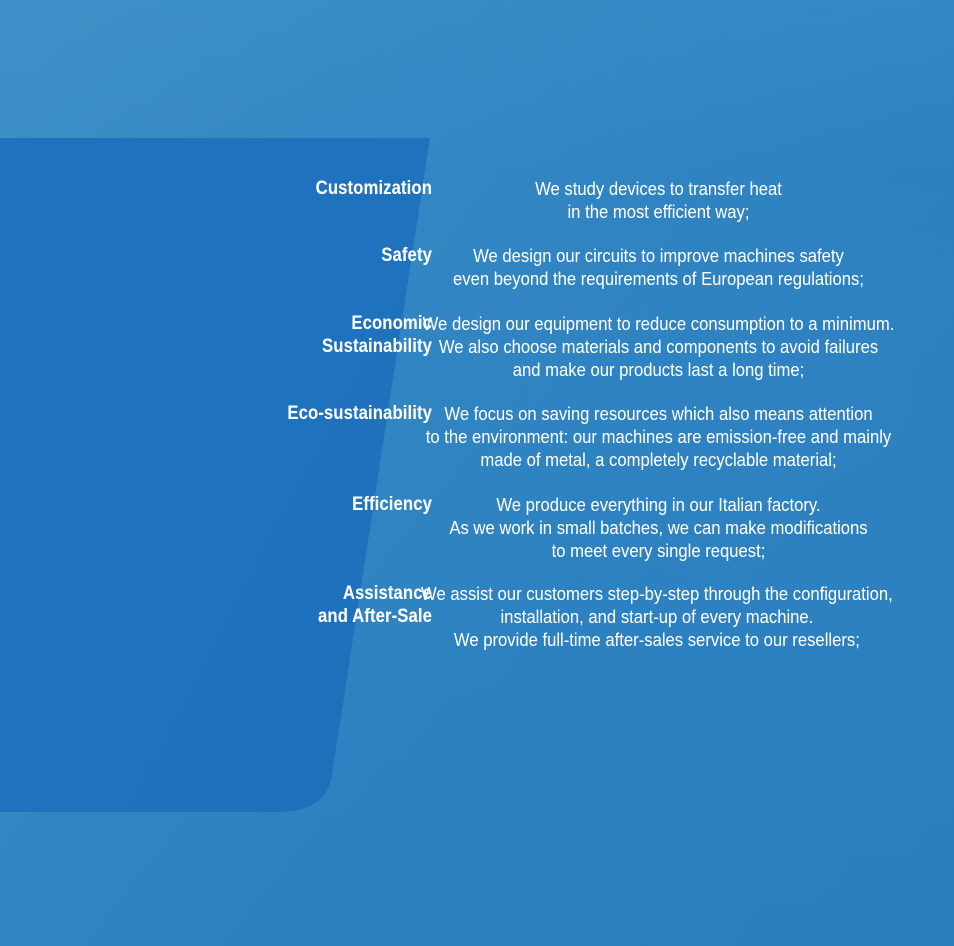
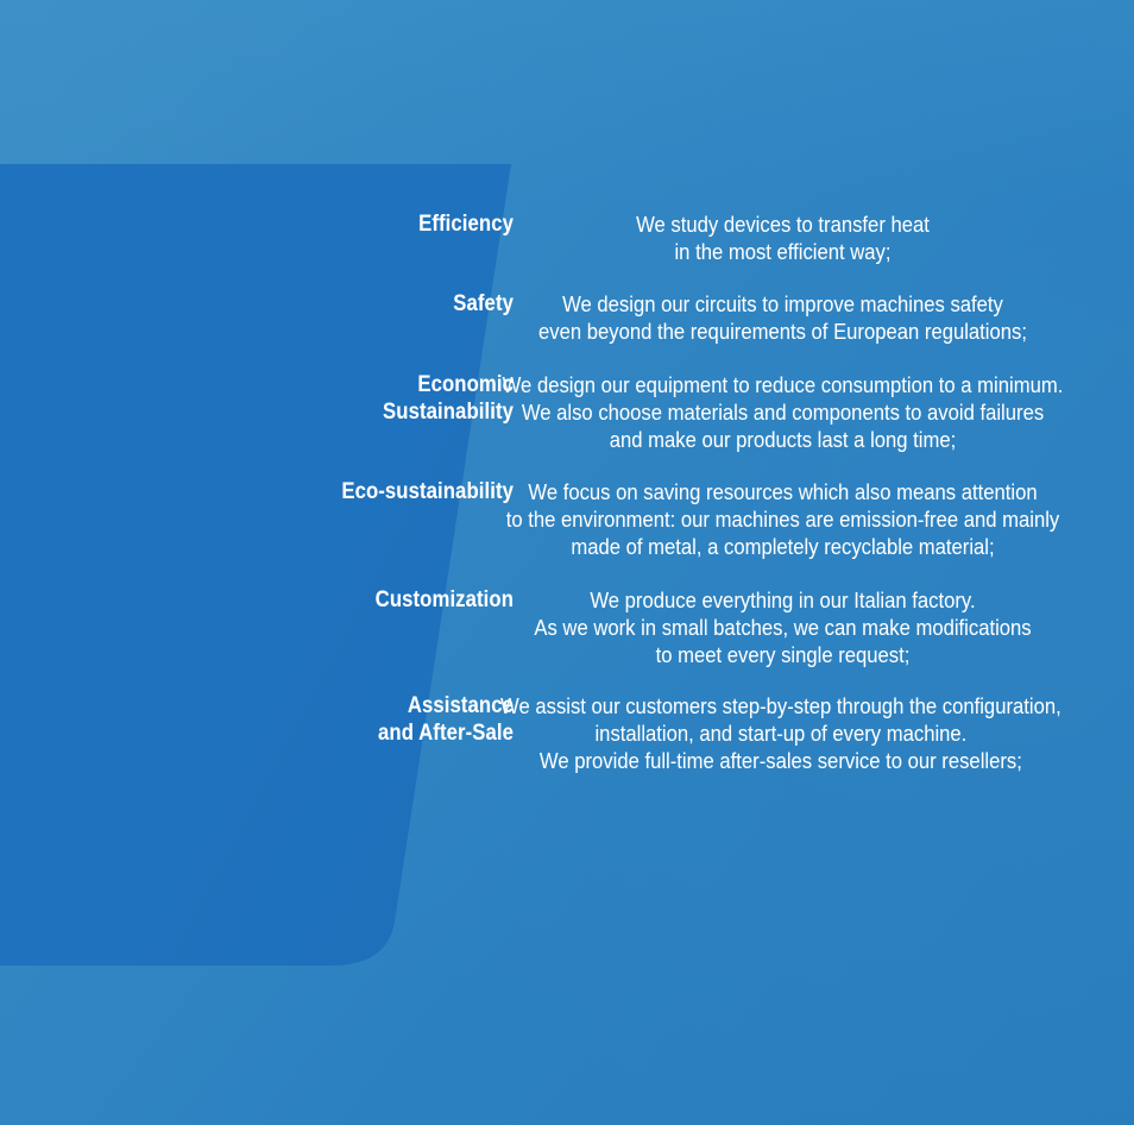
- Customization
+ Efficiency
  We study devices to transfer heat
  in the most efficient way;
  Safety
  We design our circuits to improve machines safety
  even beyond the requirements of European regulations;
  Economic
  Sustainability
  We design our equipment to reduce consumption to a minimum.
  We also choose materials and components to avoid failures
  and make our products last a long time;
  Eco-sustainability
  We focus on saving resources which also means attention
  to the environment: our machines are emission-free and mainly
  made of metal, a completely recyclable material;
- Efficiency
+ Customization
  We produce everything in our Italian factory.
  As we work in small batches, we can make modifications
  to meet every single request;
  Assistance
  and After-Sale
  We assist our customers step-by-step through the configuration,
  installation, and start-up of every machine.
  We provide full-time after-sales service to our resellers;
